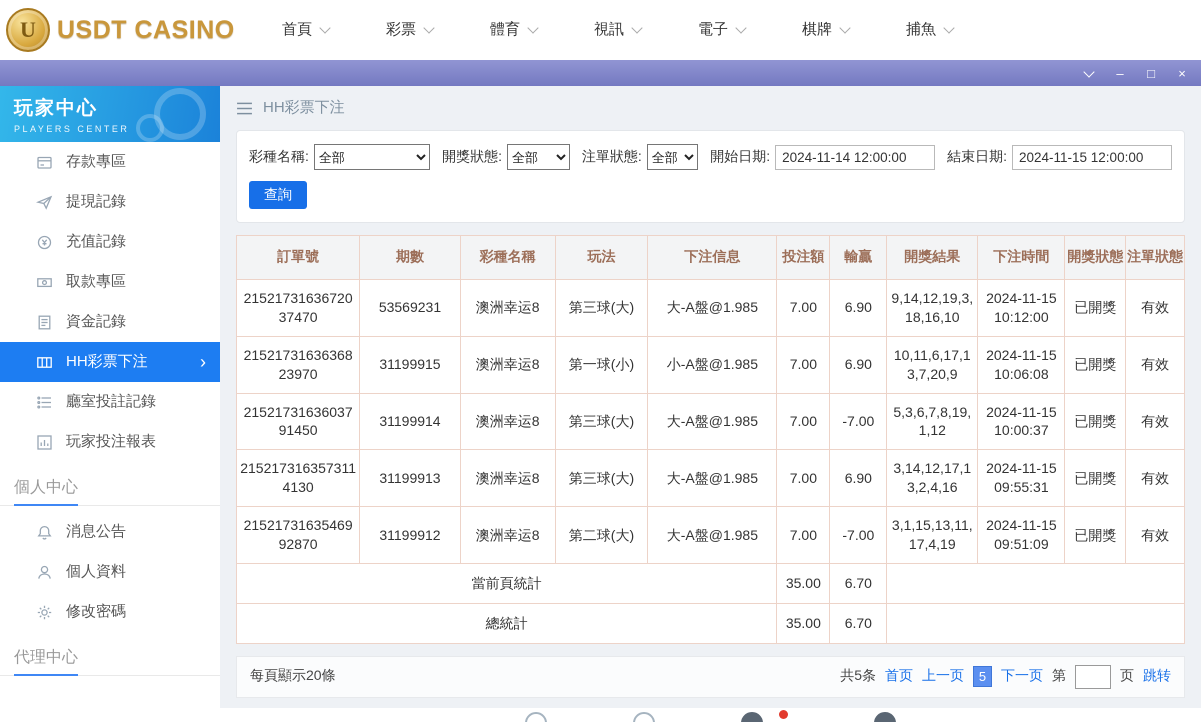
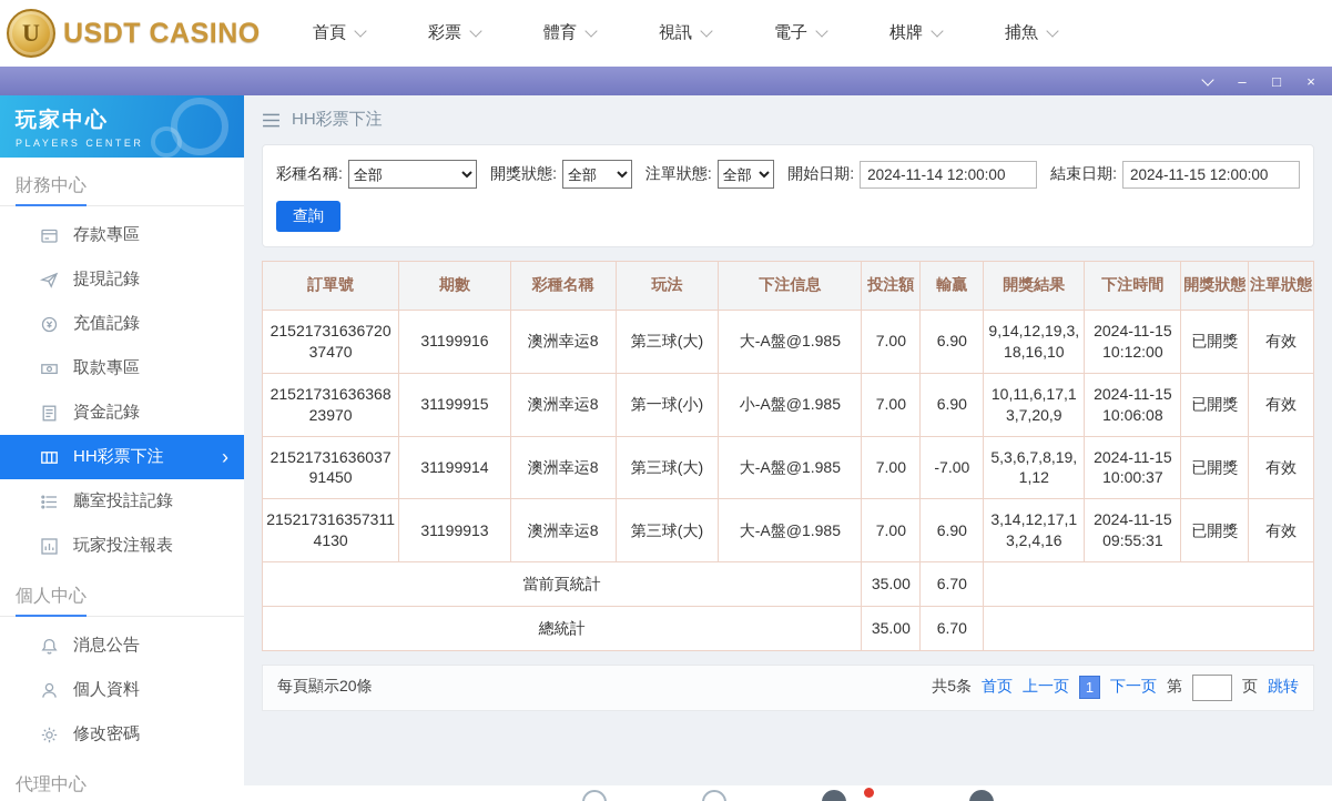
  U
  USDT CASINO
  首頁
  彩票
  體育
  視訊
  電子
  棋牌
  捕魚
  –
  □
  ×
  玩家中心
  PLAYERS CENTER
+ 財務中心
  存款專區
  提現記錄
  充值記錄
  取款專區
  資金記錄
  HH彩票下注
  ›
  廳室投註記錄
  玩家投注報表
  個人中心
  消息公告
  個人資料
  修改密碼
  代理中心
  HH彩票下注
  彩種名稱:
  全部
  開獎狀態:
  全部
  注單狀態:
  全部
  開始日期:
  2024-11-14 12:00:00
  結束日期:
  2024-11-15 12:00:00
  查詢
  訂單號	期數	彩種名稱	玩法	下注信息	投注額	輸贏	開獎結果	下注時間	開獎狀態	注單狀態
- 2152173163672037470	53569231	澳洲幸运8	第三球(大)	大-A盤@1.985	7.00	6.90	9,14,12,19,3,18,16,10	2024-11-15 10:12:00	已開獎	有效
+ 2152173163672037470	31199916	澳洲幸运8	第三球(大)	大-A盤@1.985	7.00	6.90	9,14,12,19,3,18,16,10	2024-11-15 10:12:00	已開獎	有效
  2152173163636823970	31199915	澳洲幸运8	第一球(小)	小-A盤@1.985	7.00	6.90	10,11,6,17,13,7,20,9	2024-11-15 10:06:08	已開獎	有效
  2152173163603791450	31199914	澳洲幸运8	第三球(大)	大-A盤@1.985	7.00	-7.00	5,3,6,7,8,19,1,12	2024-11-15 10:00:37	已開獎	有效
  2152173163573114130	31199913	澳洲幸运8	第三球(大)	大-A盤@1.985	7.00	6.90	3,14,12,17,13,2,4,16	2024-11-15 09:55:31	已開獎	有效
- 2152173163546992870	31199912	澳洲幸运8	第二球(大)	大-A盤@1.985	7.00	-7.00	3,1,15,13,11,17,4,19	2024-11-15 09:51:09	已開獎	有效
  當前頁統計	35.00	6.70
  總統計	35.00	6.70
  每頁顯示20條
  共5条
  首页
  上一页
- 5
+ 1
  下一页
  第
  页
  跳转
